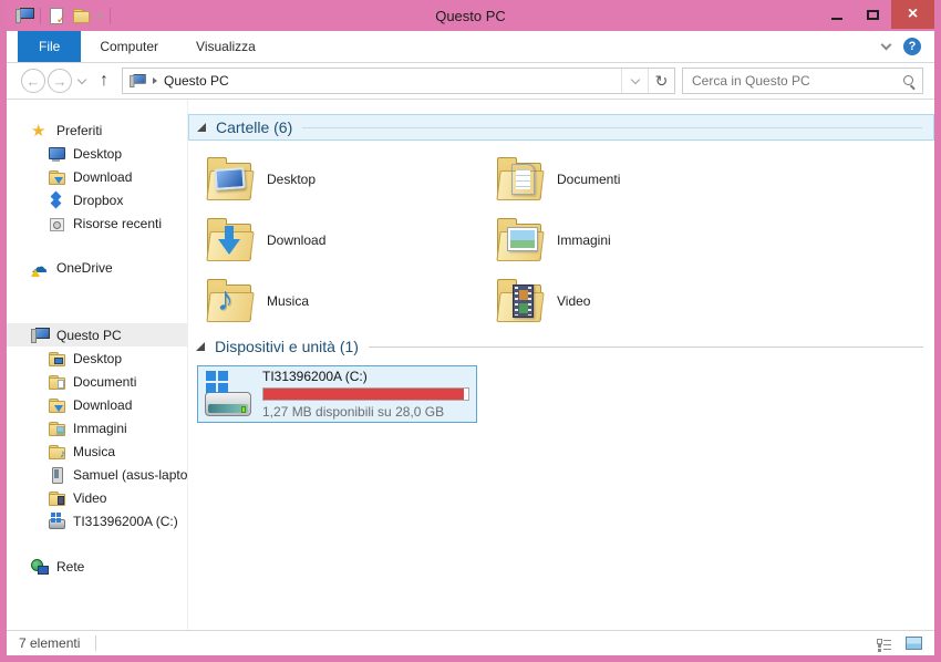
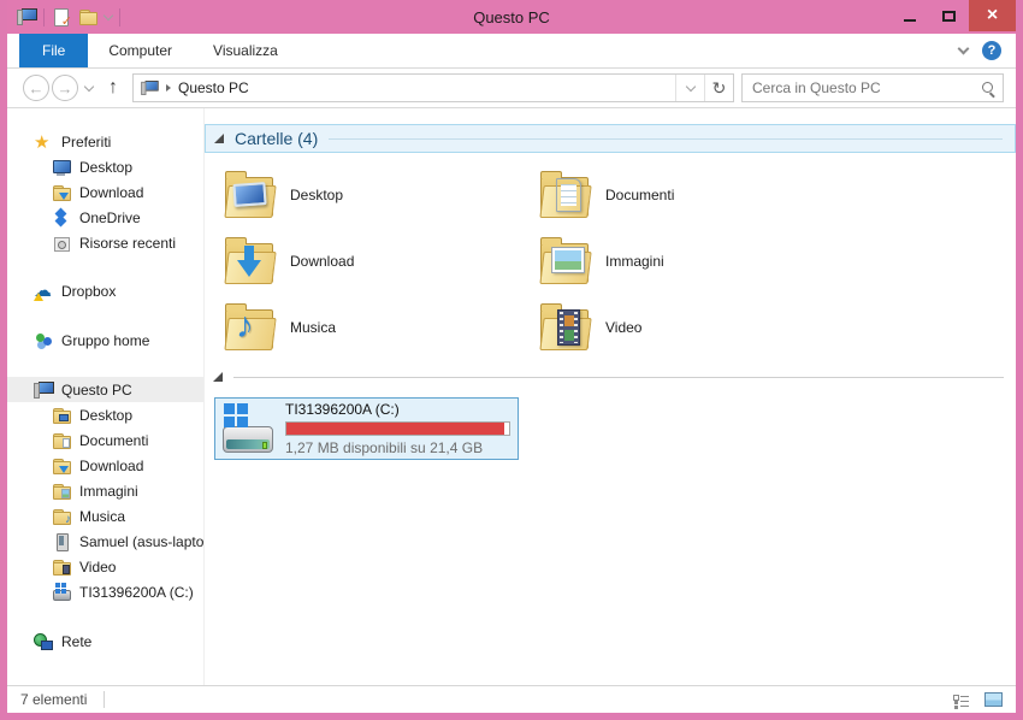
  Questo PC
  ×
  File
  Computer
  Visualizza
  ?
  ←
  →
  ↑
  Questo PC
  ↻
  Cerca in Questo PC
  Preferiti
  Desktop
  Download
- Dropbox
+ OneDrive
  Risorse recenti
- OneDrive
+ Dropbox
+ Gruppo home
  Questo PC
  Desktop
  Documenti
  Download
  Immagini
  ♪
  Musica
  Samuel (asus-lapto
  Video
  TI31396200A (C:)
  Rete
- Cartelle (6)
+ Cartelle (4)
  Desktop
  Documenti
  Download
  Immagini
  ♪
  Musica
  Video
- Dispositivi e unità (1)
  TI31396200A (C:)
- 1,27 MB disponibili su 28,0 GB
+ 1,27 MB disponibili su 21,4 GB
  7 elementi
